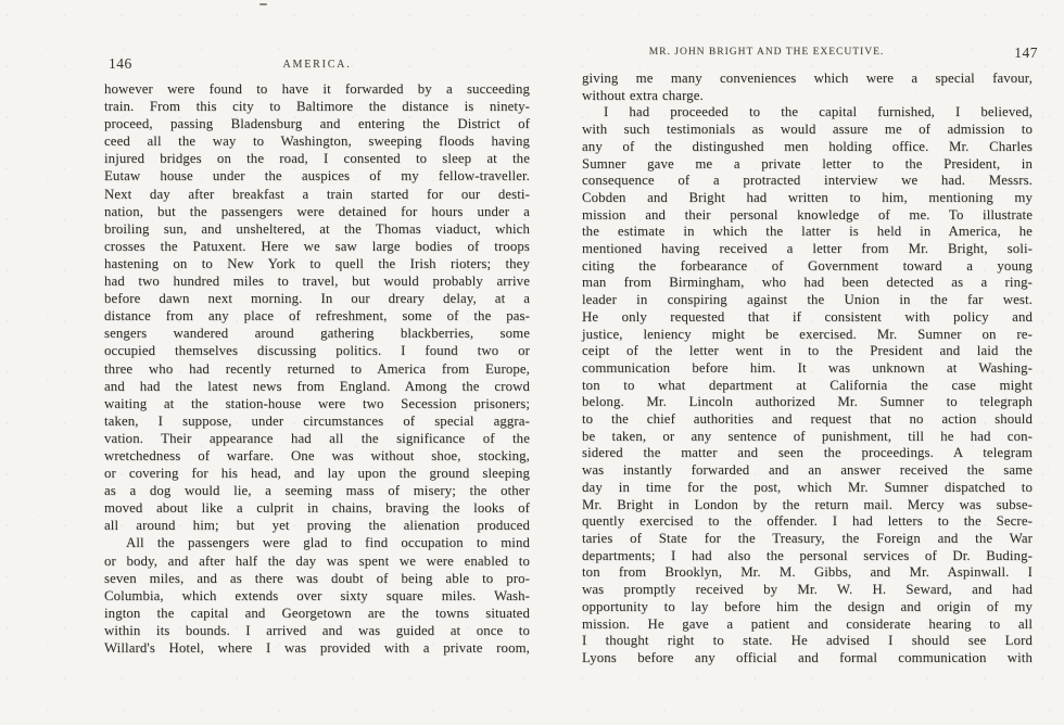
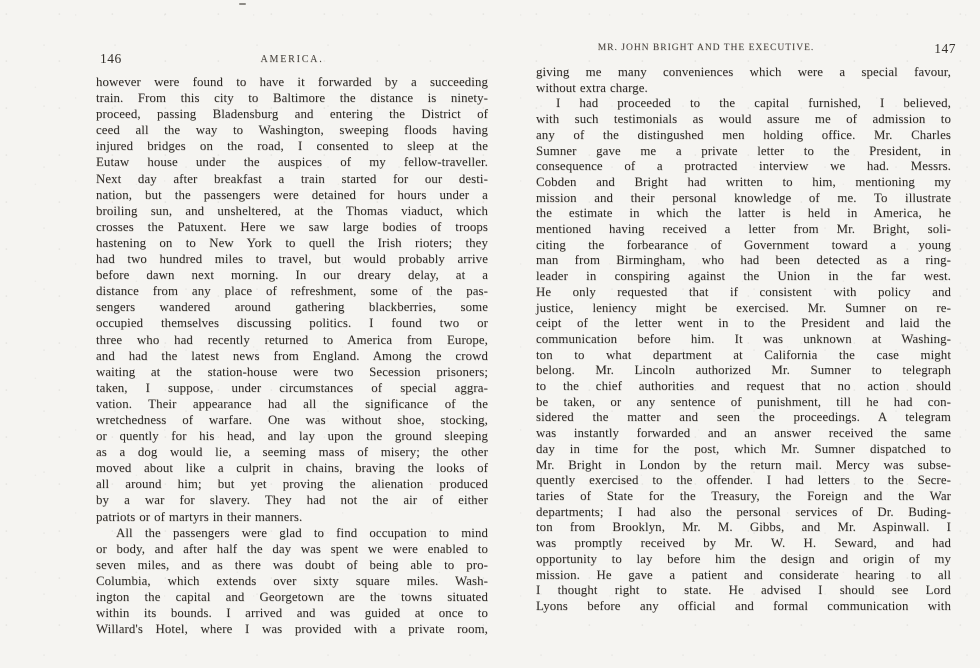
  146
  AMERICA.
  however were found to have it forwarded by a succeeding
  train. From this city to Baltimore the distance is ninety-
  proceed, passing Bladensburg and entering the District of
  ceed all the way to Washington, sweeping floods having
  injured bridges on the road, I consented to sleep at the
  Eutaw house under the auspices of my fellow-traveller.
  Next day after breakfast a train started for our desti-
  nation, but the passengers were detained for hours under a
  broiling sun, and unsheltered, at the Thomas viaduct, which
  crosses the Patuxent. Here we saw large bodies of troops
  hastening on to New York to quell the Irish rioters; they
  had two hundred miles to travel, but would probably arrive
  before dawn next morning. In our dreary delay, at a
  distance from any place of refreshment, some of the pas-
  sengers wandered around gathering blackberries, some
  occupied themselves discussing politics. I found two or
  three who had recently returned to America from Europe,
  and had the latest news from England. Among the crowd
  waiting at the station-house were two Secession prisoners;
  taken, I suppose, under circumstances of special aggra-
  vation. Their appearance had all the significance of the
  wretchedness of warfare. One was without shoe, stocking,
- or covering for his head, and lay upon the ground sleeping
+ or quently for his head, and lay upon the ground sleeping
  as a dog would lie, a seeming mass of misery; the other
  moved about like a culprit in chains, braving the looks of
  all around him; but yet proving the alienation produced
+ by a war for slavery. They had not the air of either
+ patriots or of martyrs in their manners.
  All the passengers were glad to find occupation to mind
  or body, and after half the day was spent we were enabled to
  seven miles, and as there was doubt of being able to pro-
  Columbia, which extends over sixty square miles. Wash-
  ington the capital and Georgetown are the towns situated
  within its bounds. I arrived and was guided at once to
  Willard's Hotel, where I was provided with a private room,
  MR. JOHN BRIGHT AND THE EXECUTIVE.
  147
  giving me many conveniences which were a special favour,
  without extra charge.
  I had proceeded to the capital furnished, I believed,
  with such testimonials as would assure me of admission to
  any of the distingushed men holding office. Mr. Charles
  Sumner gave me a private letter to the President, in
  consequence of a protracted interview we had. Messrs.
  Cobden and Bright had written to him, mentioning my
  mission and their personal knowledge of me. To illustrate
  the estimate in which the latter is held in America, he
  mentioned having received a letter from Mr. Bright, soli-
  citing the forbearance of Government toward a young
  man from Birmingham, who had been detected as a ring-
  leader in conspiring against the Union in the far west.
  He only requested that if consistent with policy and
  justice, leniency might be exercised. Mr. Sumner on re-
  ceipt of the letter went in to the President and laid the
  communication before him. It was unknown at Washing-
  ton to what department at California the case might
  belong. Mr. Lincoln authorized Mr. Sumner to telegraph
  to the chief authorities and request that no action should
  be taken, or any sentence of punishment, till he had con-
  sidered the matter and seen the proceedings. A telegram
  was instantly forwarded and an answer received the same
  day in time for the post, which Mr. Sumner dispatched to
  Mr. Bright in London by the return mail. Mercy was subse-
  quently exercised to the offender. I had letters to the Secre-
  taries of State for the Treasury, the Foreign and the War
  departments; I had also the personal services of Dr. Buding-
  ton from Brooklyn, Mr. M. Gibbs, and Mr. Aspinwall. I
  was promptly received by Mr. W. H. Seward, and had
  opportunity to lay before him the design and origin of my
  mission. He gave a patient and considerate hearing to all
  I thought right to state. He advised I should see Lord
  Lyons before any official and formal communication with
